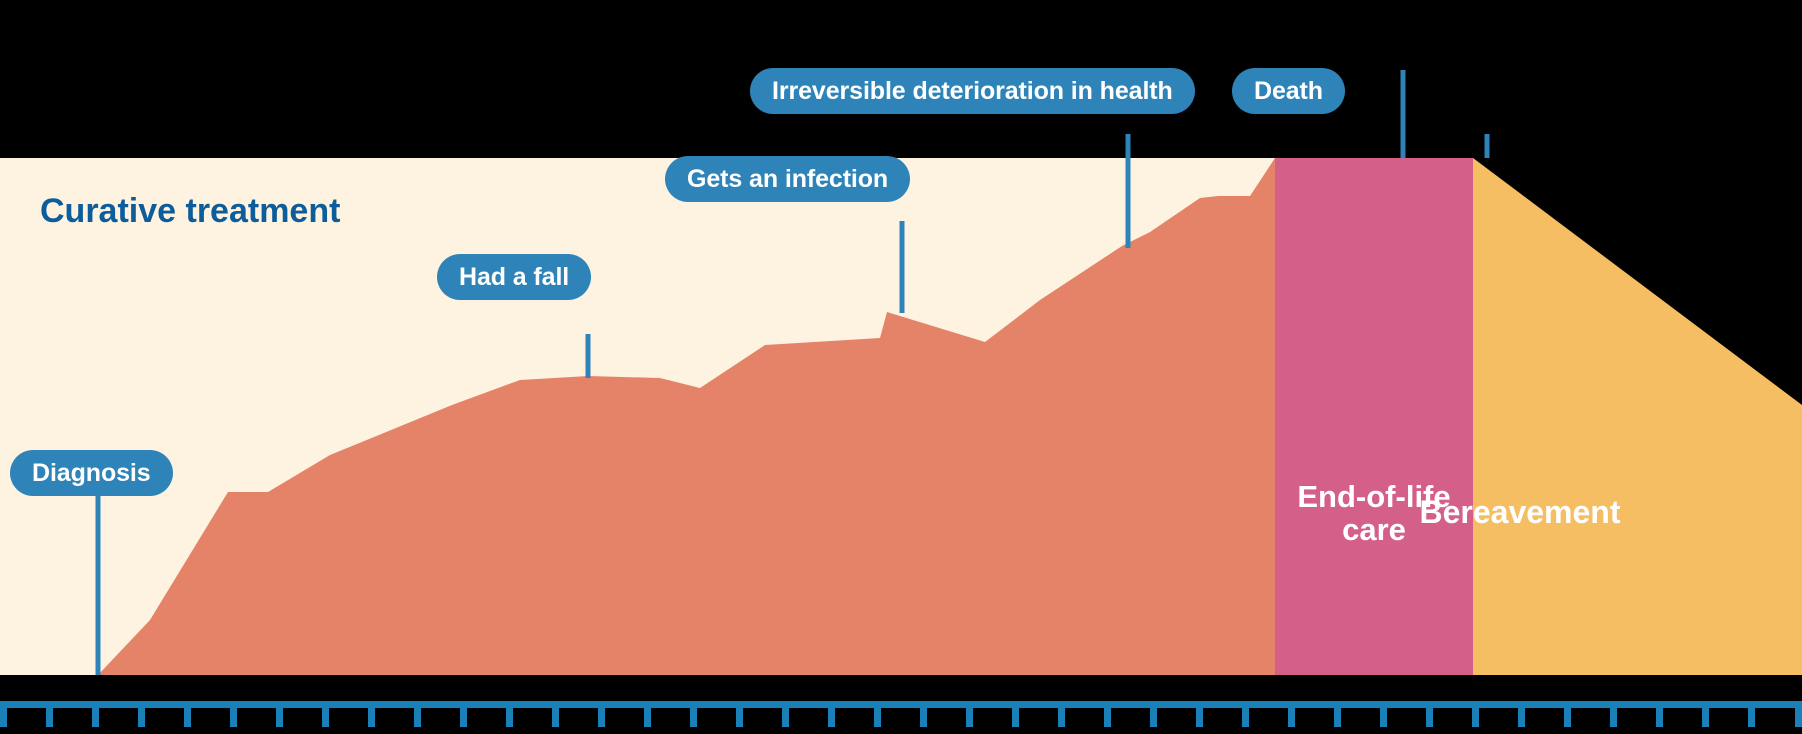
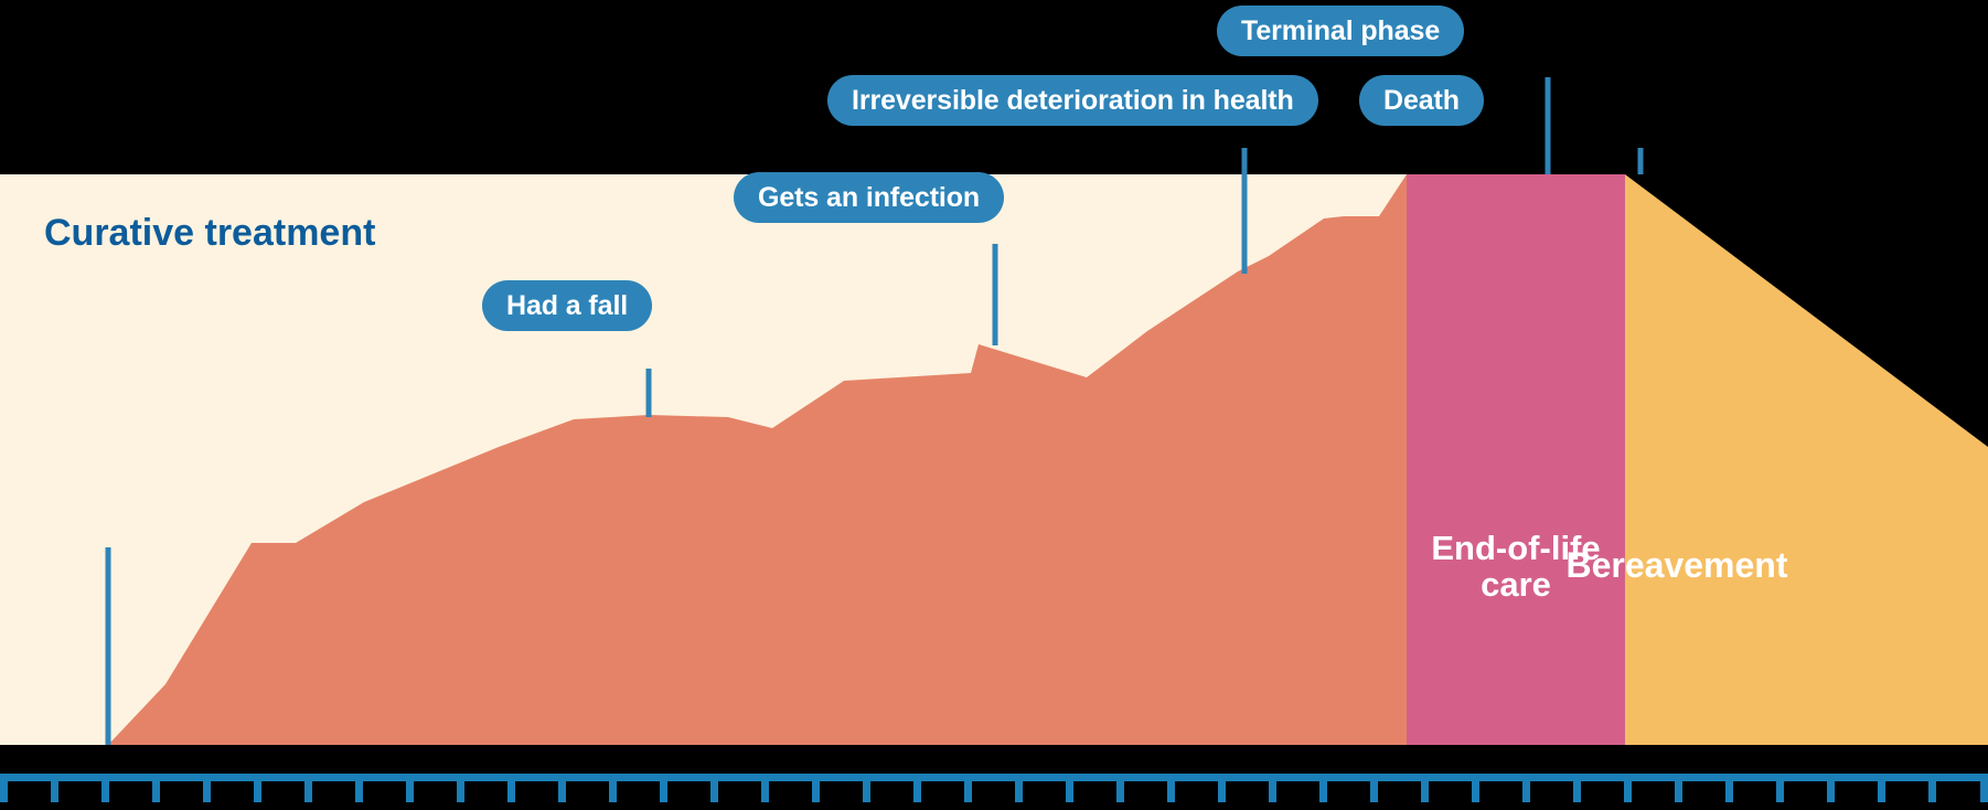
  Curative treatment
  End-of-life
  care
  Bereavement
- Diagnosis
  Had a fall
  Gets an infection
  Irreversible deterioration in health
+ Terminal phase
  Death
